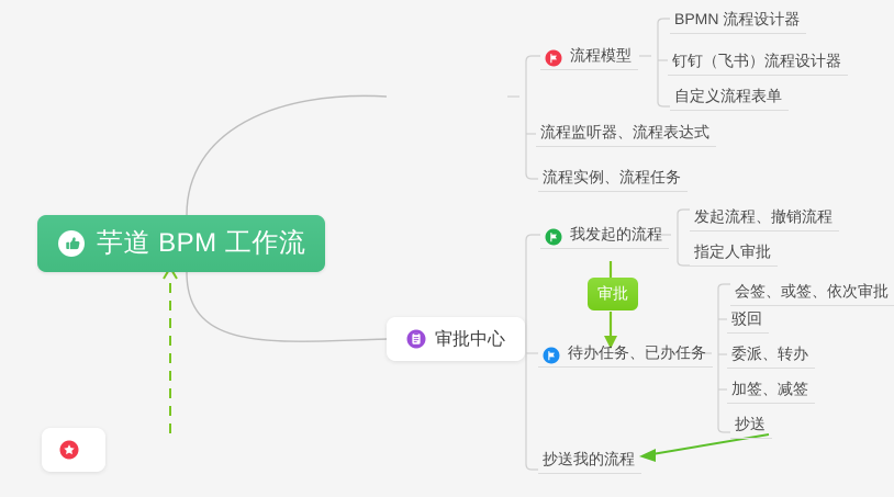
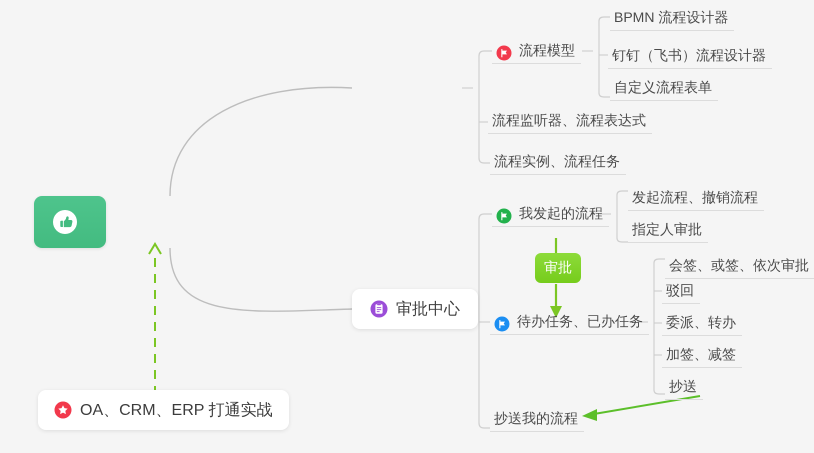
- 芋道 BPM 工作流
  流程模型
  BPMN 流程设计器
  钉钉（飞书）流程设计器
  自定义流程表单
  流程监听器、流程表达式
  流程实例、流程任务
  审批中心
  我发起的流程
  发起流程、撤销流程
  指定人审批
  待办任务、已办任务
  会签、或签、依次审批
  驳回
  委派、转办
  加签、减签
  抄送
  抄送我的流程
  审批
+ OA、CRM、ERP 打通实战
